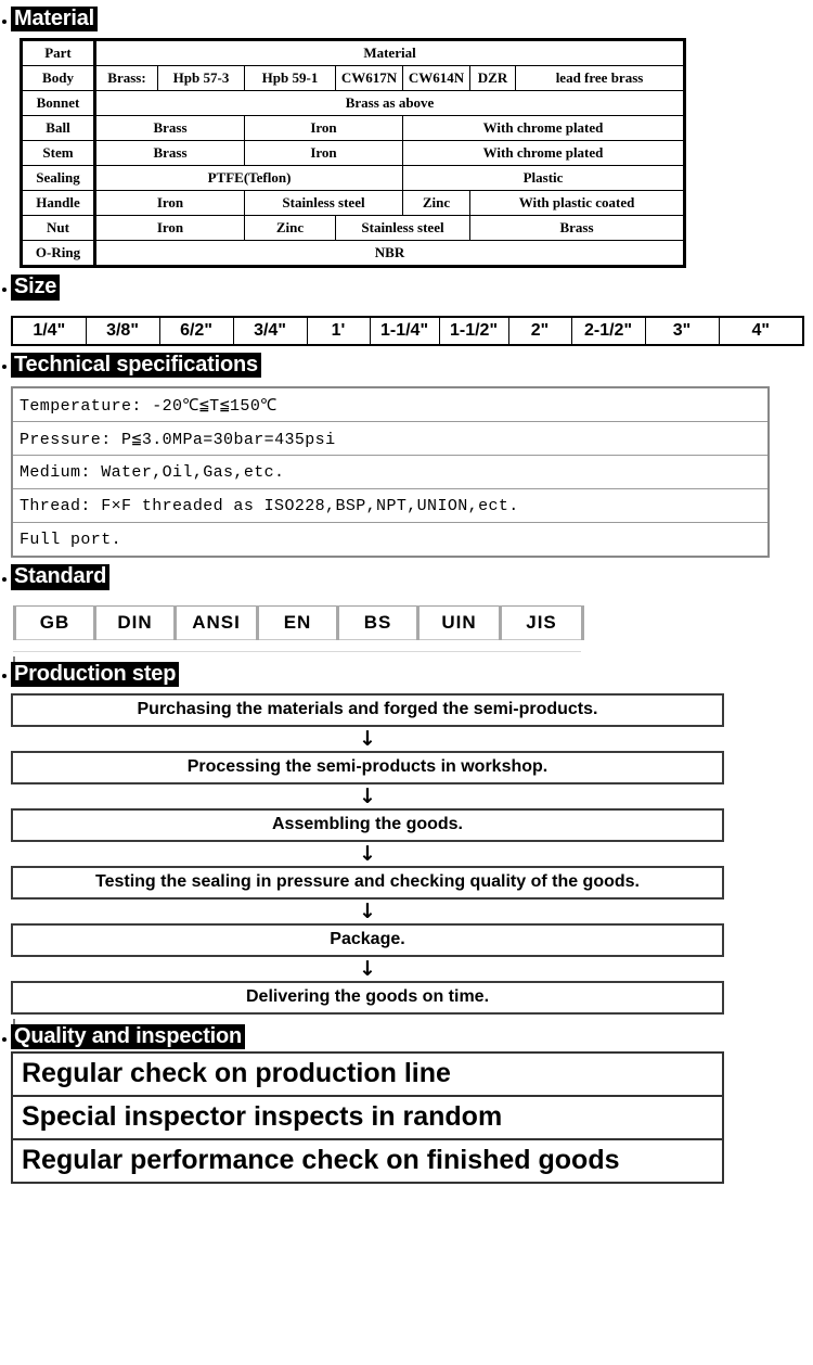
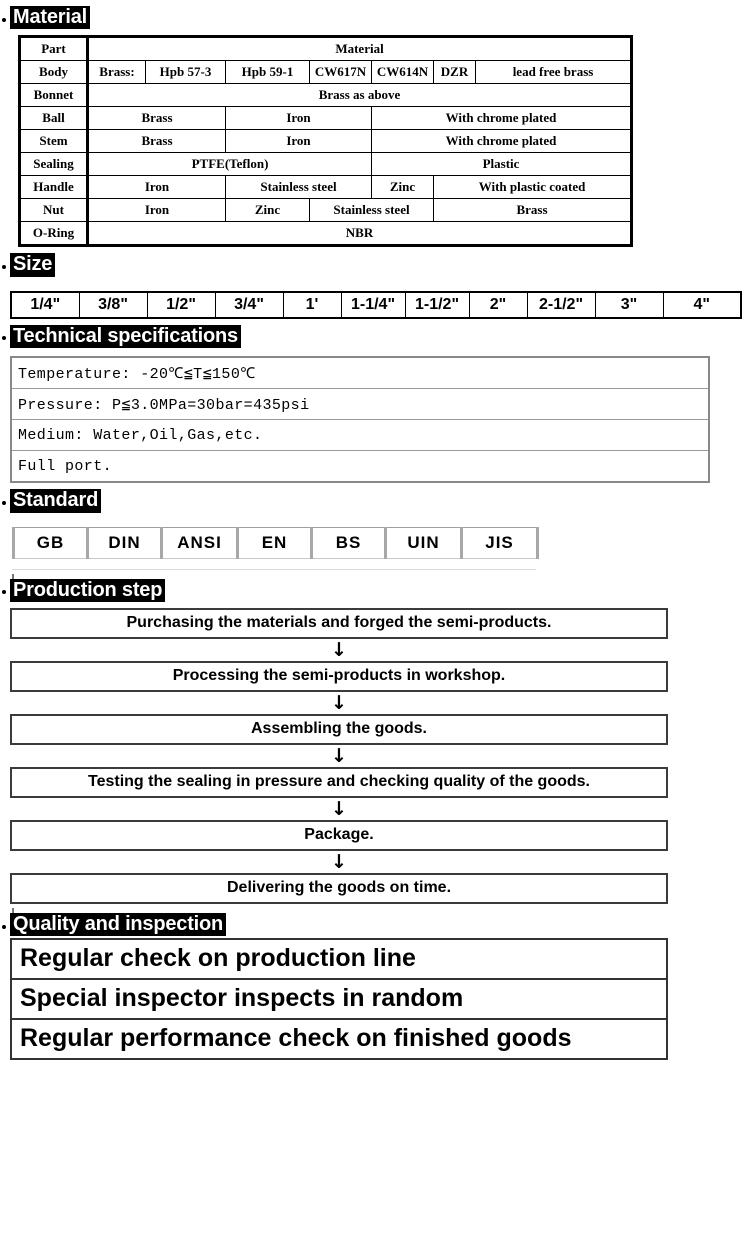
  Material
  Part	Material
  Body	Brass:	Hpb 57-3	Hpb 59-1	CW617N	CW614N	DZR	lead free brass
  Bonnet	Brass as above
  Ball	Brass	Iron	With chrome plated
  Stem	Brass	Iron	With chrome plated
  Sealing	PTFE(Teflon)	Plastic
  Handle	Iron	Stainless steel	Zinc	With plastic coated
  Nut	Iron	Zinc	Stainless steel	Brass
  O-Ring	NBR
  Size
- 1/4"	3/8"	6/2"	3/4"	1'	1-1/4"	1-1/2"	2"	2-1/2"	3"	4"
+ 1/4"	3/8"	1/2"	3/4"	1'	1-1/4"	1-1/2"	2"	2-1/2"	3"	4"
  Technical specifications
  Temperature: -20℃≦T≦150℃
  Pressure: P≦3.0MPa=30bar=435psi
  Medium: Water,Oil,Gas,etc.
- Thread: F×F threaded as ISO228,BSP,NPT,UNION,ect.
  Full port.
  Standard
  GB	DIN	ANSI	EN	BS	UIN	JIS
  Production step
  Purchasing the materials and forged the semi-products.
  ↓
  Processing the semi-products in workshop.
  ↓
  Assembling the goods.
  ↓
  Testing the sealing in pressure and checking quality of the goods.
  ↓
  Package.
  ↓
  Delivering the goods on time.
  Quality and inspection
  Regular check on production line
  Special inspector inspects in random
  Regular performance check on finished goods
